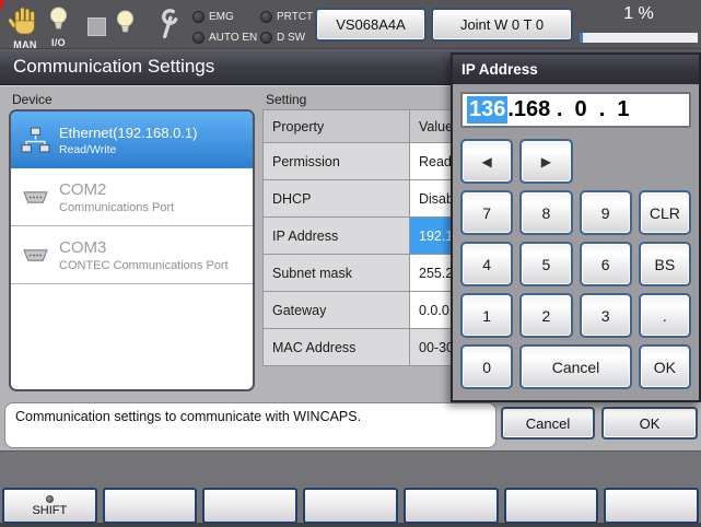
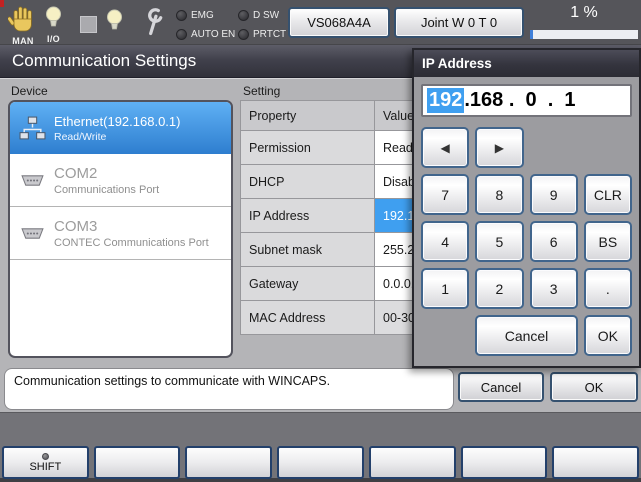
  MAN
  I/O
  EMG
- PRTCT
+ D SW
  AUTO EN
- D SW
+ PRTCT
  VS068A4A
  Joint W 0 T 0
  1 %
  Communication Settings
  Device
  Setting
  Ethernet(192.168.0.1)
  Read/Write
  COM2
  Communications Port
  COM3
  CONTEC Communications Port
  Property	Value
  Permission	Read
  DHCP	Disa
  IP Address	192.1
  Subnet mask	255.2
  Gateway	0.0.0
  MAC Address	00-3
  Communication settings to communicate with WINCAPS.
  Cancel
  OK
  SHIFT
  IP Address
- 136
+ 192
  .168 . 0 . 1
  ◀
  ▶
  7
  8
  9
  CLR
  4
  5
  6
  BS
  1
  2
  3
  .
- 0
  Cancel
  OK
